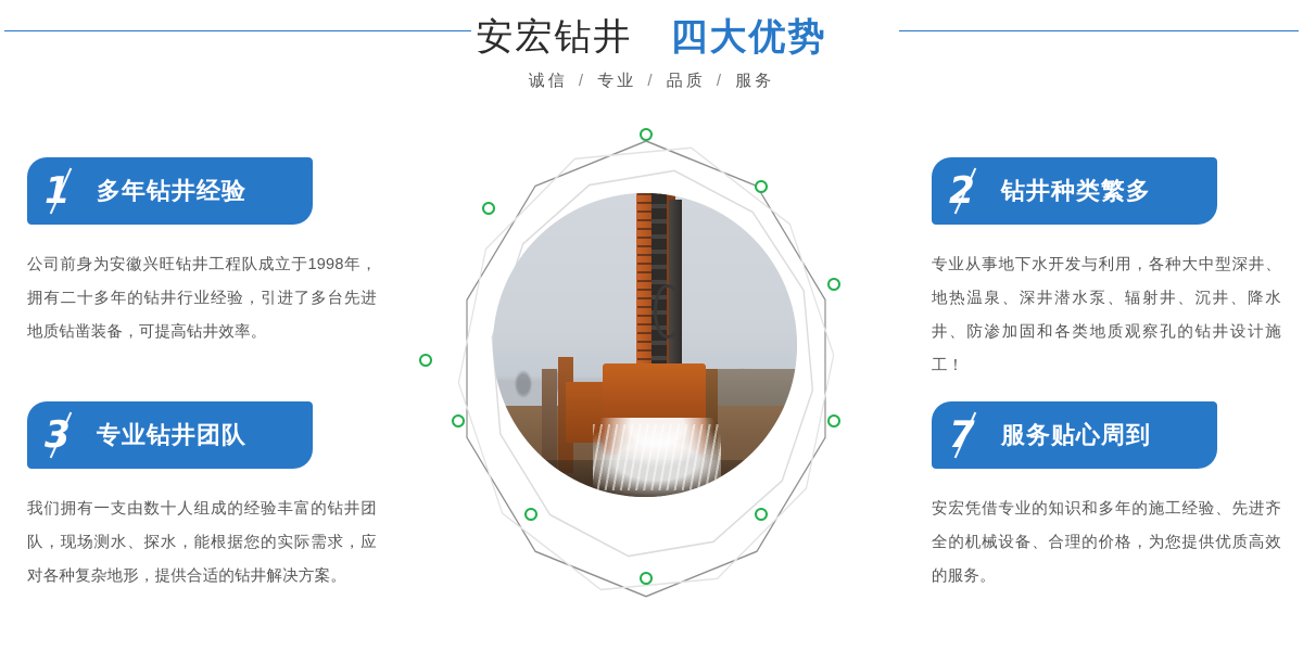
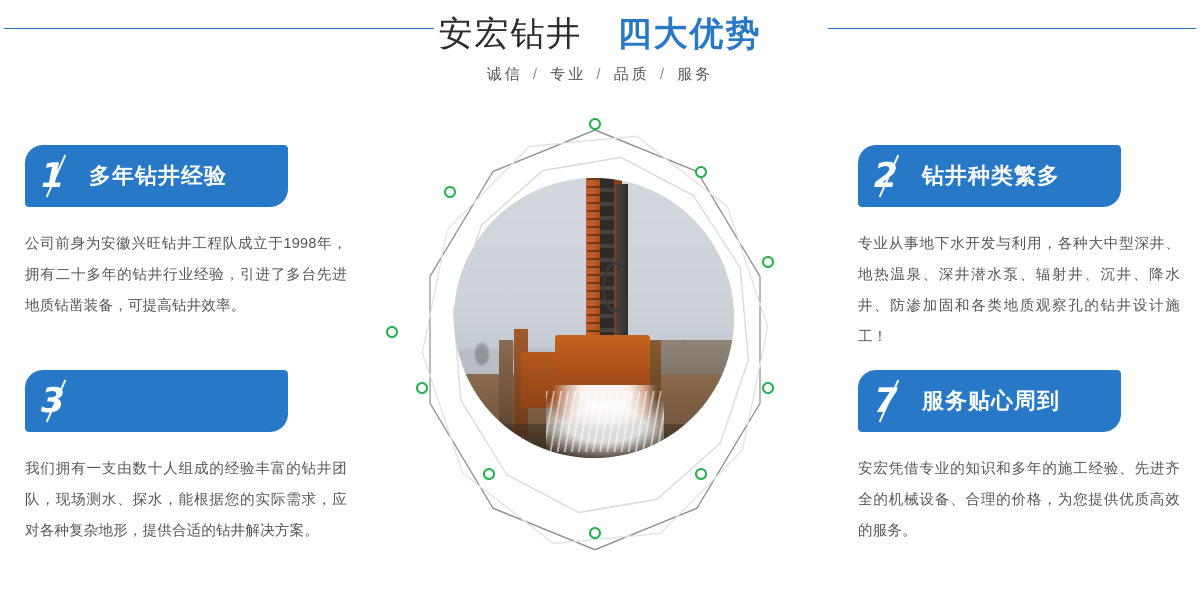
  安宏钻井 四大优势
  诚信 / 专业 / 品质 / 服务
  1
  多年钻井经验
  公司前身为安徽兴旺钻井工程队成立于1998年，拥有二十多年的钻井行业经验，引进了多台先进地质钻凿装备，可提高钻井效率。
  3
- 专业钻井团队
  我们拥有一支由数十人组成的经验丰富的钻井团队，现场测水、探水，能根据您的实际需求，应对各种复杂地形，提供合适的钻井解决方案。
  2
  钻井种类繁多
  专业从事地下水开发与利用，各种大中型深井、地热温泉、深井潜水泵、辐射井、沉井、降水井、防渗加固和各类地质观察孔的钻井设计施工！
  7
  服务贴心周到
  安宏凭借专业的知识和多年的施工经验、先进齐全的机械设备、合理的价格，为您提供优质高效的服务。
